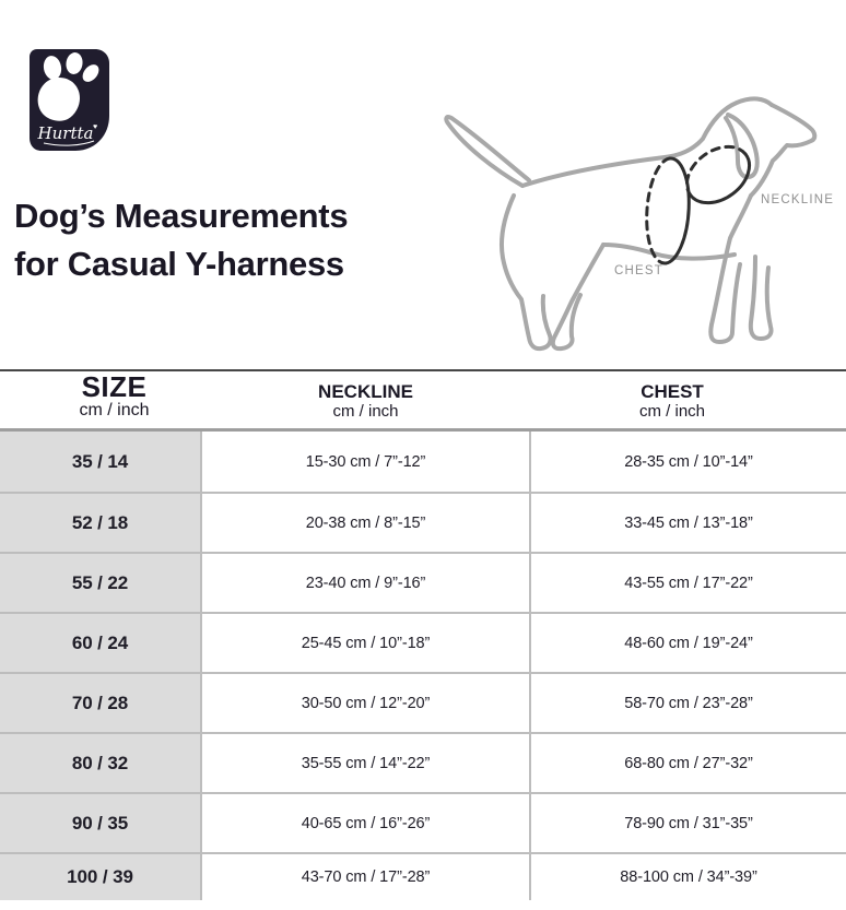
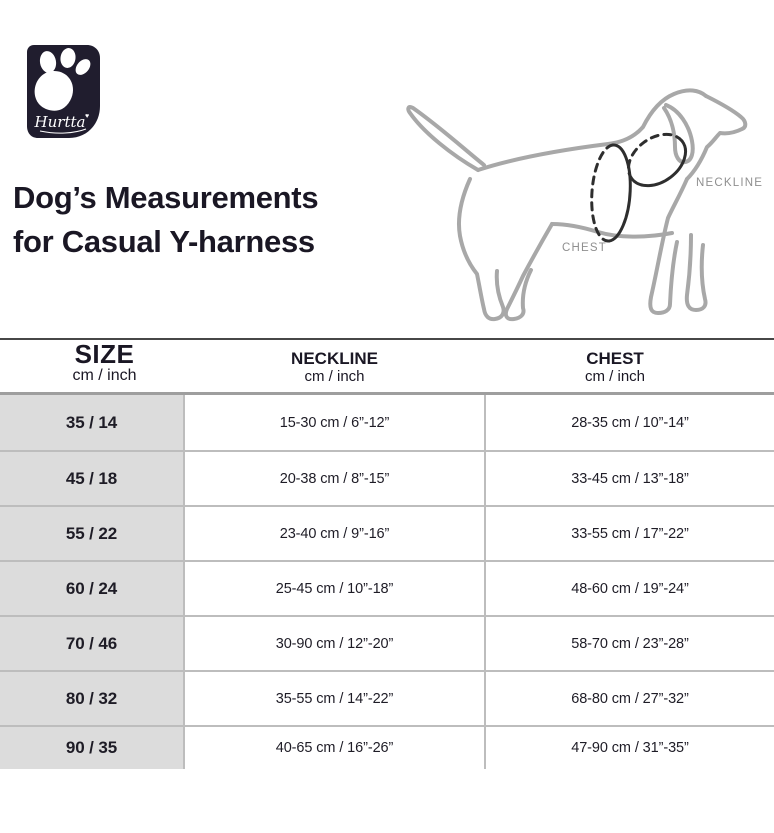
  Hurtta
  Dog’s Measurements
  for Casual Y-harness
  NECKLINE
  CHEST
  SIZE
  cm / inch
  NECKLINE
  cm / inch
  CHEST
  cm / inch
  35 / 14
- 15-30 cm / 7”-12”
+ 15-30 cm / 6”-12”
  28-35 cm / 10”-14”
- 52 / 18
+ 45 / 18
  20-38 cm / 8”-15”
  33-45 cm / 13”-18”
  55 / 22
  23-40 cm / 9”-16”
- 43-55 cm / 17”-22”
+ 33-55 cm / 17”-22”
  60 / 24
  25-45 cm / 10”-18”
  48-60 cm / 19”-24”
- 70 / 28
+ 70 / 46
- 30-50 cm / 12”-20”
+ 30-90 cm / 12”-20”
  58-70 cm / 23”-28”
  80 / 32
  35-55 cm / 14”-22”
  68-80 cm / 27”-32”
  90 / 35
  40-65 cm / 16”-26”
- 78-90 cm / 31”-35”
+ 47-90 cm / 31”-35”
- 100 / 39
- 43-70 cm / 17”-28”
- 88-100 cm / 34”-39”
